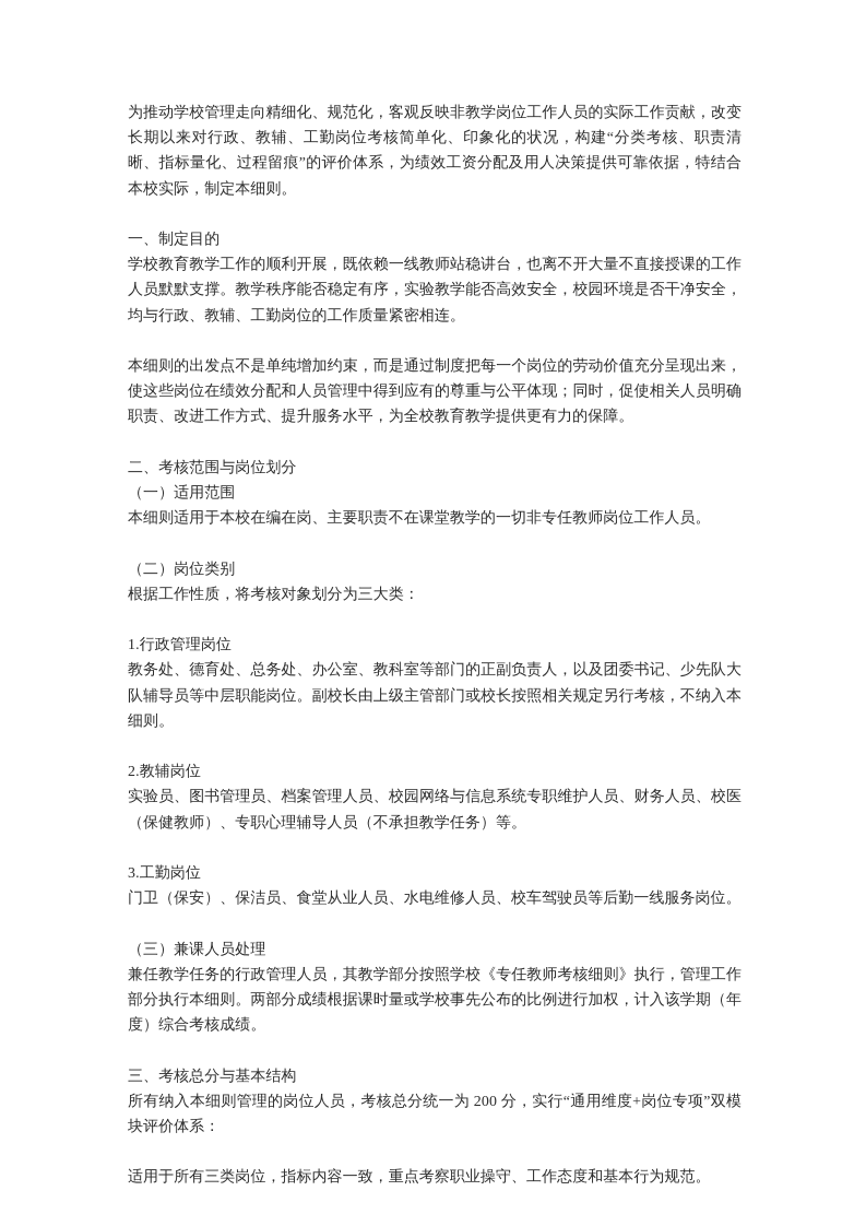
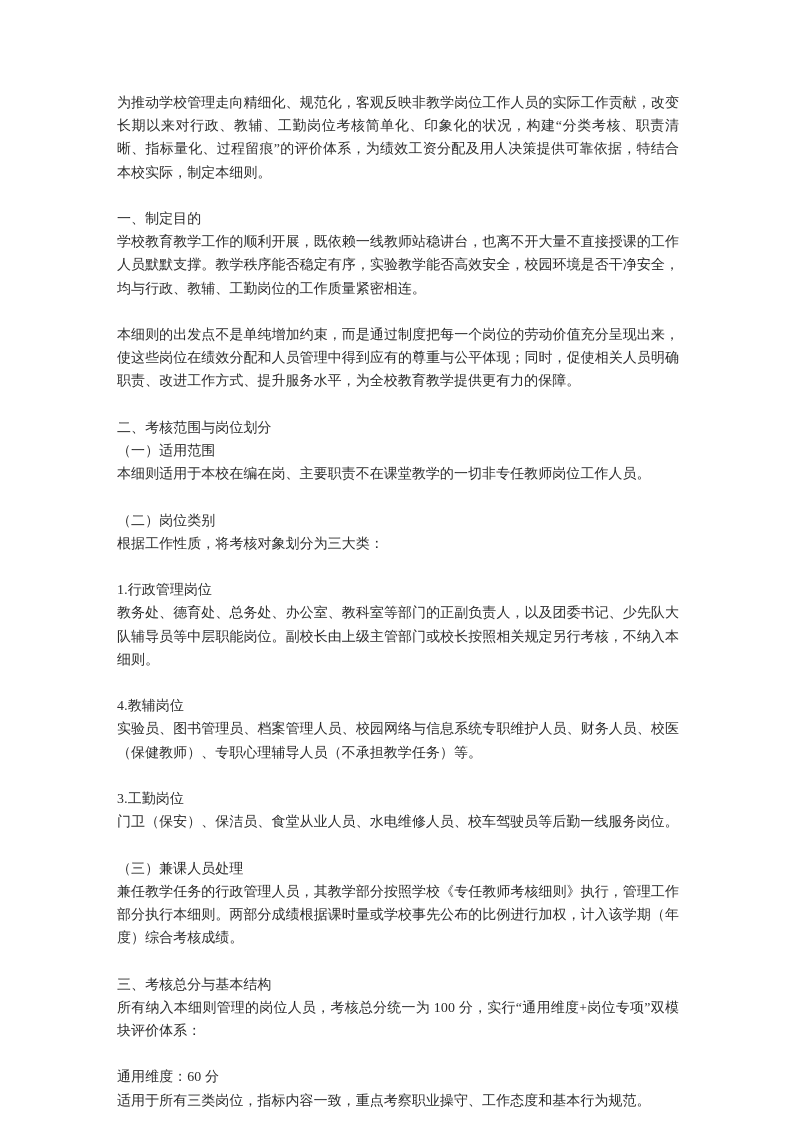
  为推动学校管理走向精细化、规范化，客观反映非教学岗位工作人员的实际工作贡献，改变长期以来对行政、教辅、工勤岗位考核简单化、印象化的状况，构建“分类考核、职责清晰、指标量化、过程留痕”的评价体系，为绩效工资分配及用人决策提供可靠依据，特结合本校实际，制定本细则。
  一、制定目的
  学校教育教学工作的顺利开展，既依赖一线教师站稳讲台，也离不开大量不直接授课的工作人员默默支撑。教学秩序能否稳定有序，实验教学能否高效安全，校园环境是否干净安全，均与行政、教辅、工勤岗位的工作质量紧密相连。
  本细则的出发点不是单纯增加约束，而是通过制度把每一个岗位的劳动价值充分呈现出来，使这些岗位在绩效分配和人员管理中得到应有的尊重与公平体现；同时，促使相关人员明确职责、改进工作方式、提升服务水平，为全校教育教学提供更有力的保障。
  二、考核范围与岗位划分
  （一）适用范围
  本细则适用于本校在编在岗、主要职责不在课堂教学的一切非专任教师岗位工作人员。
  （二）岗位类别
  根据工作性质，将考核对象划分为三大类：
  1.行政管理岗位
  教务处、德育处、总务处、办公室、教科室等部门的正副负责人，以及团委书记、少先队大队辅导员等中层职能岗位。副校长由上级主管部门或校长按照相关规定另行考核，不纳入本细则。
- 2.教辅岗位
+ 4.教辅岗位
  实验员、图书管理员、档案管理人员、校园网络与信息系统专职维护人员、财务人员、校医（保健教师）、专职心理辅导人员（不承担教学任务）等。
  3.工勤岗位
  门卫（保安）、保洁员、食堂从业人员、水电维修人员、校车驾驶员等后勤一线服务岗位。
  （三）兼课人员处理
  兼任教学任务的行政管理人员，其教学部分按照学校《专任教师考核细则》执行，管理工作部分执行本细则。两部分成绩根据课时量或学校事先公布的比例进行加权，计入该学期（年度）综合考核成绩。
  三、考核总分与基本结构
- 所有纳入本细则管理的岗位人员，考核总分统一为 200 分，实行“通用维度+岗位专项”双模块评价体系：
+ 所有纳入本细则管理的岗位人员，考核总分统一为 100 分，实行“通用维度+岗位专项”双模块评价体系：
+ 通用维度：60 分
  适用于所有三类岗位，指标内容一致，重点考察职业操守、工作态度和基本行为规范。
